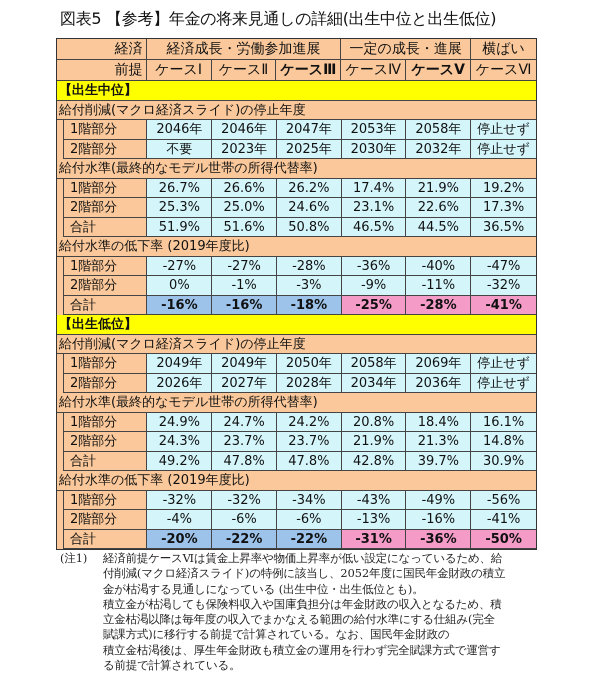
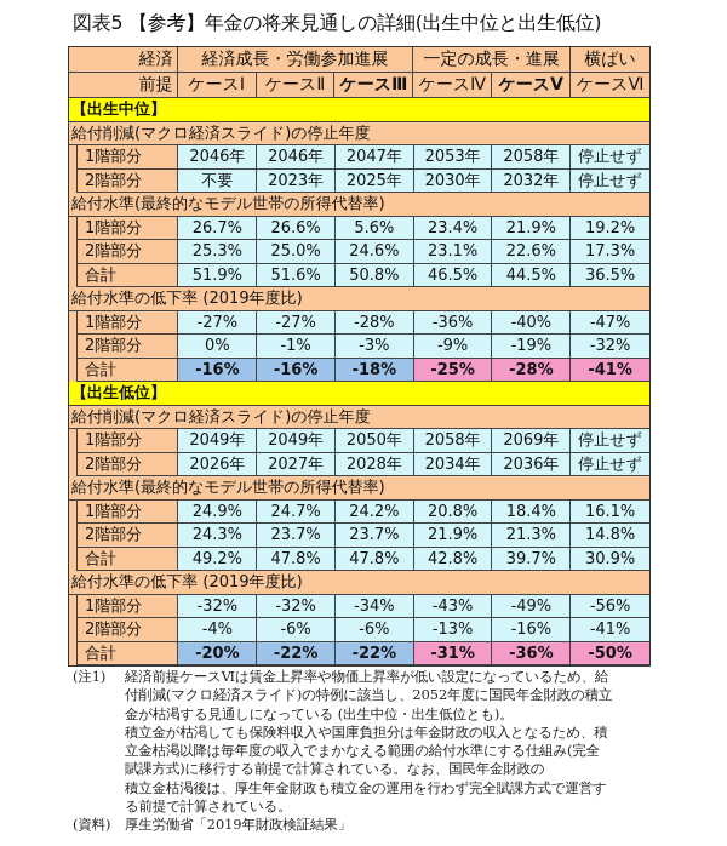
  図表5 【参考】年金の将来見通しの詳細(出生中位と出生低位)
  経済
  経済成長・労働参加進展
  一定の成長・進展
  横ばい
  前提
  ケースⅠ
  ケースⅡ
  ケースⅢ
  ケースⅣ
  ケースⅤ
  ケースⅥ
  【出生中位】
  給付削減(マクロ経済スライド)の停止年度
  1階部分
  2046年
  2046年
  2047年
  2053年
  2058年
  停止せず
  2階部分
  不要
  2023年
  2025年
  2030年
  2032年
  停止せず
  給付水準(最終的なモデル世帯の所得代替率)
  1階部分
  26.7%
  26.6%
- 26.2%
+ 5.6%
- 17.4%
+ 23.4%
  21.9%
  19.2%
  2階部分
  25.3%
  25.0%
  24.6%
  23.1%
  22.6%
  17.3%
  合計
  51.9%
  51.6%
  50.8%
  46.5%
  44.5%
  36.5%
  給付水準の低下率 (2019年度比)
  1階部分
  -27%
  -27%
  -28%
  -36%
  -40%
  -47%
  2階部分
  0%
  -1%
  -3%
  -9%
- -11%
+ -19%
  -32%
  合計
  -16%
  -16%
  -18%
  -25%
  -28%
  -41%
  【出生低位】
  給付削減(マクロ経済スライド)の停止年度
  1階部分
  2049年
  2049年
  2050年
  2058年
  2069年
  停止せず
  2階部分
  2026年
  2027年
  2028年
  2034年
  2036年
  停止せず
  給付水準(最終的なモデル世帯の所得代替率)
  1階部分
  24.9%
  24.7%
  24.2%
  20.8%
  18.4%
  16.1%
  2階部分
  24.3%
  23.7%
  23.7%
  21.9%
  21.3%
  14.8%
  合計
  49.2%
  47.8%
  47.8%
  42.8%
  39.7%
  30.9%
  給付水準の低下率 (2019年度比)
  1階部分
  -32%
  -32%
  -34%
  -43%
  -49%
  -56%
  2階部分
  -4%
  -6%
  -6%
  -13%
  -16%
  -41%
  合計
  -20%
  -22%
  -22%
  -31%
  -36%
  -50%
  (注1)
  経済前提ケースⅥは賃金上昇率や物価上昇率が低い設定になっているため、給
  付削減(マクロ経済スライド)の特例に該当し、2052年度に国民年金財政の積立
  金が枯渇する見通しになっている (出生中位・出生低位とも)。
  積立金が枯渇しても保険料収入や国庫負担分は年金財政の収入となるため、積
  立金枯渇以降は毎年度の収入でまかなえる範囲の給付水準にする仕組み(完全
  賦課方式)に移行する前提で計算されている。なお、国民年金財政の
  積立金枯渇後は、厚生年金財政も積立金の運用を行わず完全賦課方式で運営す
  る前提で計算されている。
+ (資料)
+ 厚生労働省「2019年財政検証結果」
